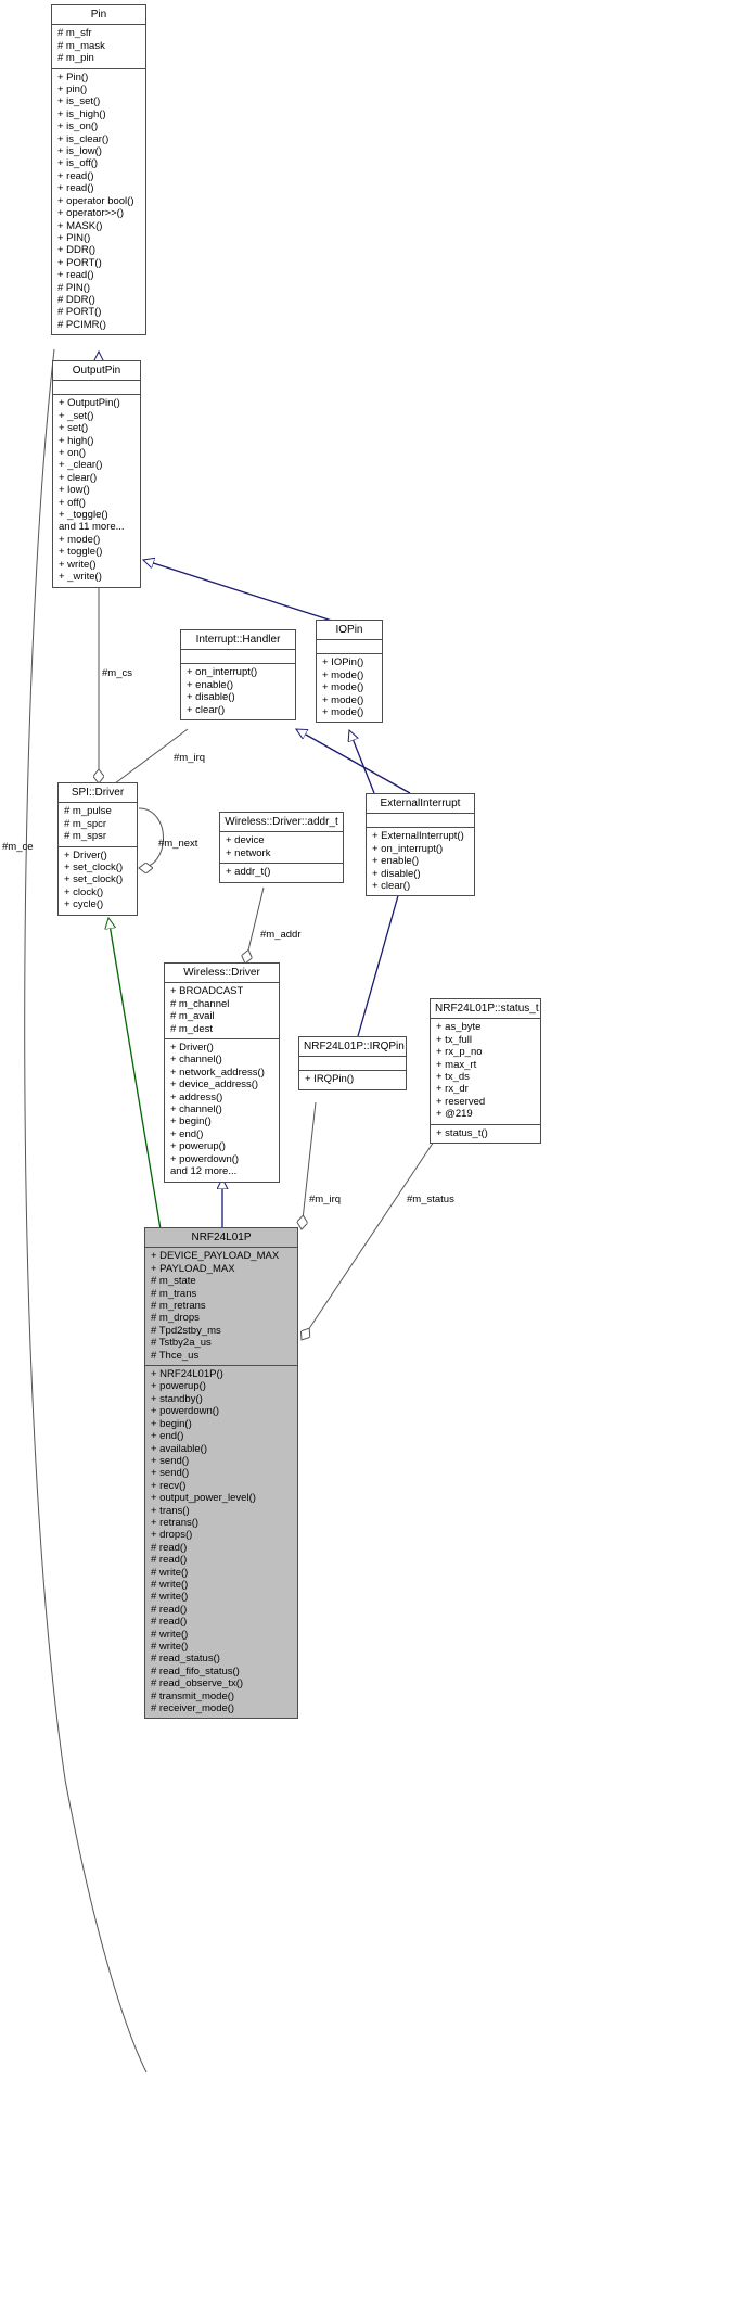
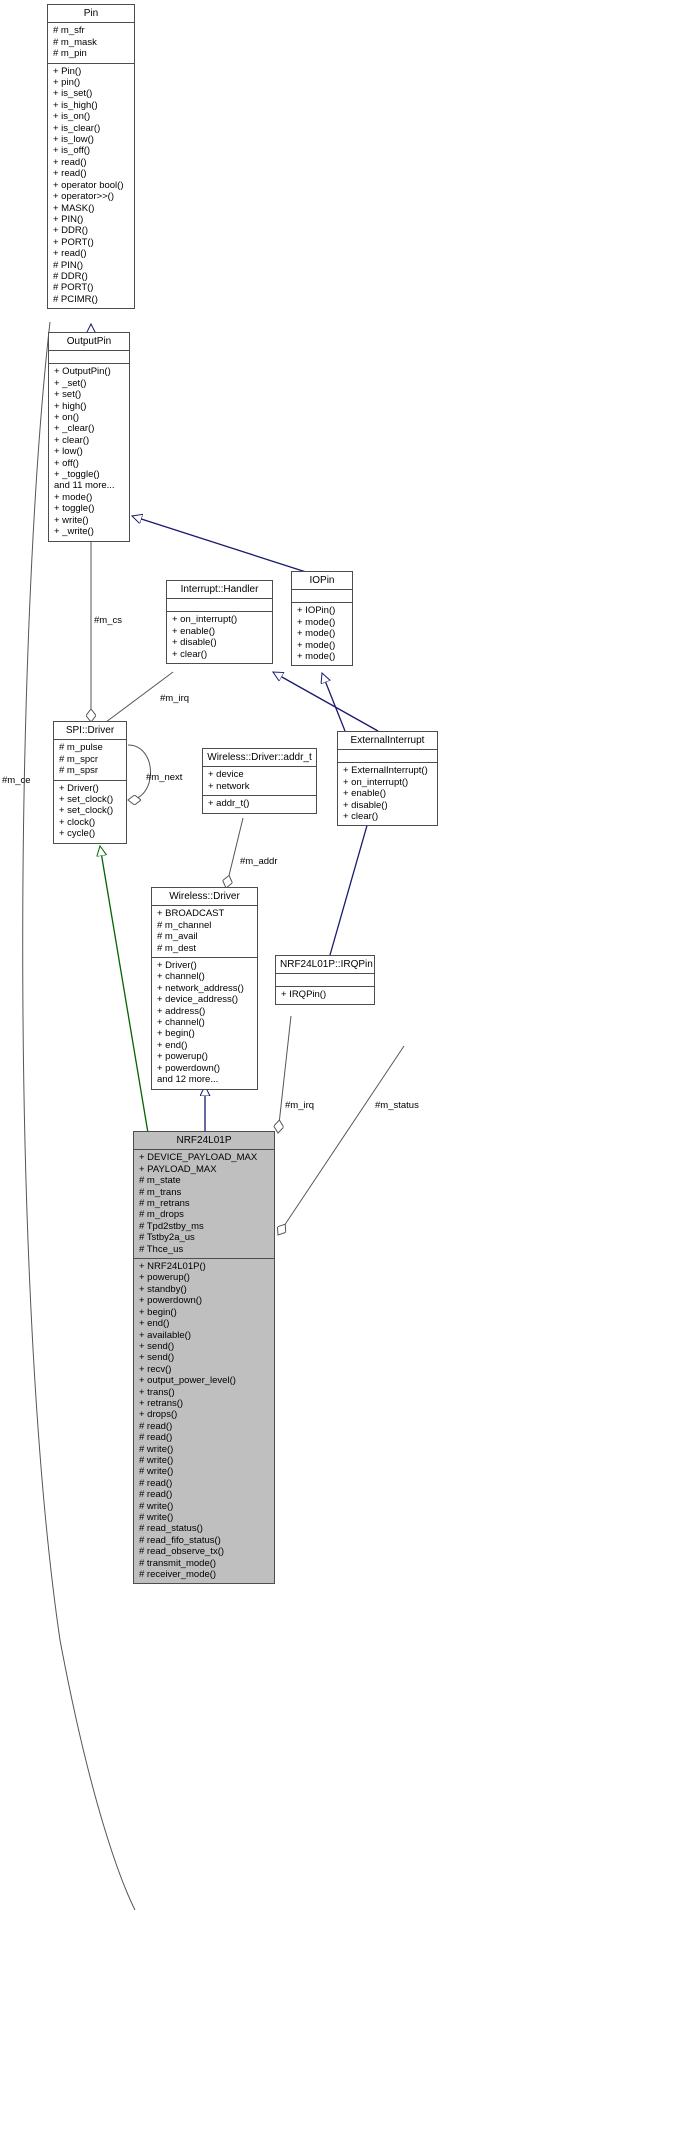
  Pin
  # m_sfr
  # m_mask
  # m_pin
  + Pin()
  + pin()
  + is_set()
  + is_high()
  + is_on()
  + is_clear()
  + is_low()
  + is_off()
  + read()
  + read()
  + operator bool()
  + operator>>()
  + MASK()
  + PIN()
  + DDR()
  + PORT()
  + read()
  # PIN()
  # DDR()
  # PORT()
  # PCIMR()
  OutputPin
  + OutputPin()
  + _set()
  + set()
  + high()
  + on()
  + _clear()
  + clear()
  + low()
  + off()
  + _toggle()
  and 11 more...
  + mode()
  + toggle()
  + write()
  + _write()
  Interrupt::Handler
  + on_interrupt()
  + enable()
  + disable()
  + clear()
  IOPin
  + IOPin()
  + mode()
  + mode()
  + mode()
  + mode()
  SPI::Driver
  # m_pulse
  # m_spcr
  # m_spsr
  + Driver()
  + set_clock()
  + set_clock()
  + clock()
  + cycle()
  ExternalInterrupt
  + ExternalInterrupt()
  + on_interrupt()
  + enable()
  + disable()
  + clear()
  Wireless::Driver::addr_t
  + device
  + network
  + addr_t()
  Wireless::Driver
  + BROADCAST
  # m_channel
  # m_avail
  # m_dest
  + Driver()
  + channel()
  + network_address()
  + device_address()
  + address()
  + channel()
  + begin()
  + end()
  + powerup()
  + powerdown()
  and 12 more...
  NRF24L01P::IRQPin
  + IRQPin()
- NRF24L01P::status_t
- + as_byte
- + tx_full
- + rx_p_no
- + max_rt
- + tx_ds
- + rx_dr
- + reserved
- + @219
- + status_t()
  NRF24L01P
  + DEVICE_PAYLOAD_MAX
  + PAYLOAD_MAX
  # m_state
  # m_trans
  # m_retrans
  # m_drops
  # Tpd2stby_ms
  # Tstby2a_us
  # Thce_us
  + NRF24L01P()
  + powerup()
  + standby()
  + powerdown()
  + begin()
  + end()
  + available()
  + send()
  + send()
  + recv()
  + output_power_level()
  + trans()
  + retrans()
  + drops()
  # read()
  # read()
  # write()
  # write()
  # write()
  # read()
  # read()
  # write()
  # write()
  # read_status()
  # read_fifo_status()
  # read_observe_tx()
  # transmit_mode()
  # receiver_mode()
  #m_cs
  #m_irq
  #m_ce
  #m_next
  #m_addr
  #m_irq
  #m_status
